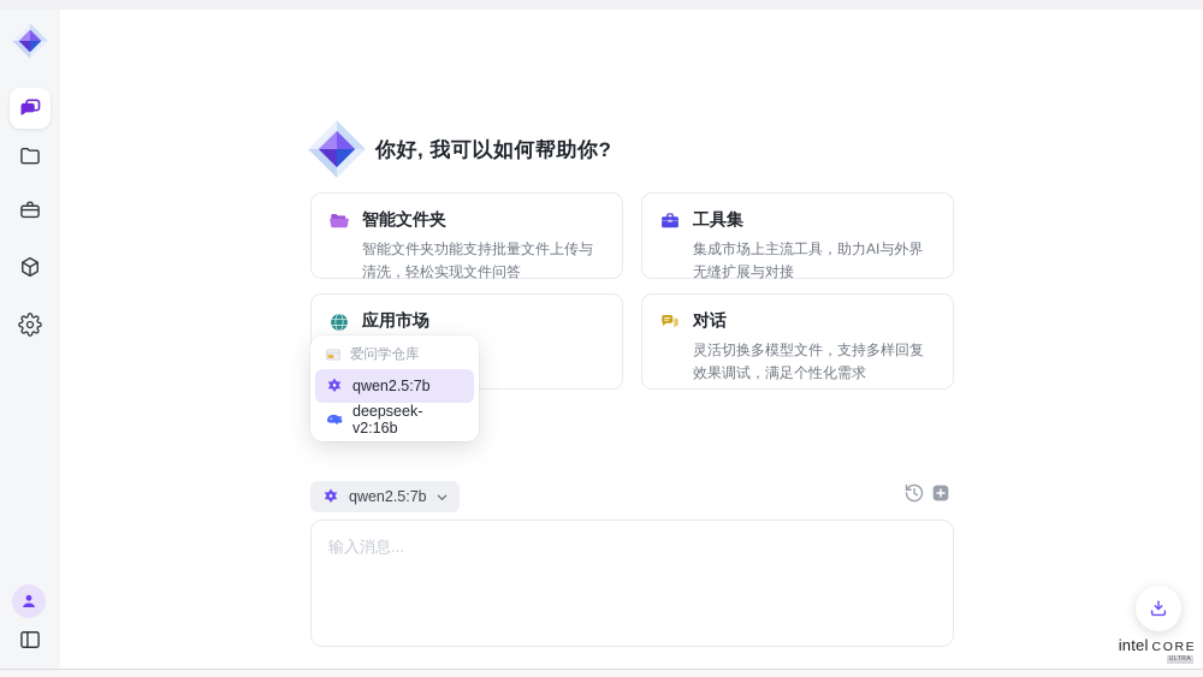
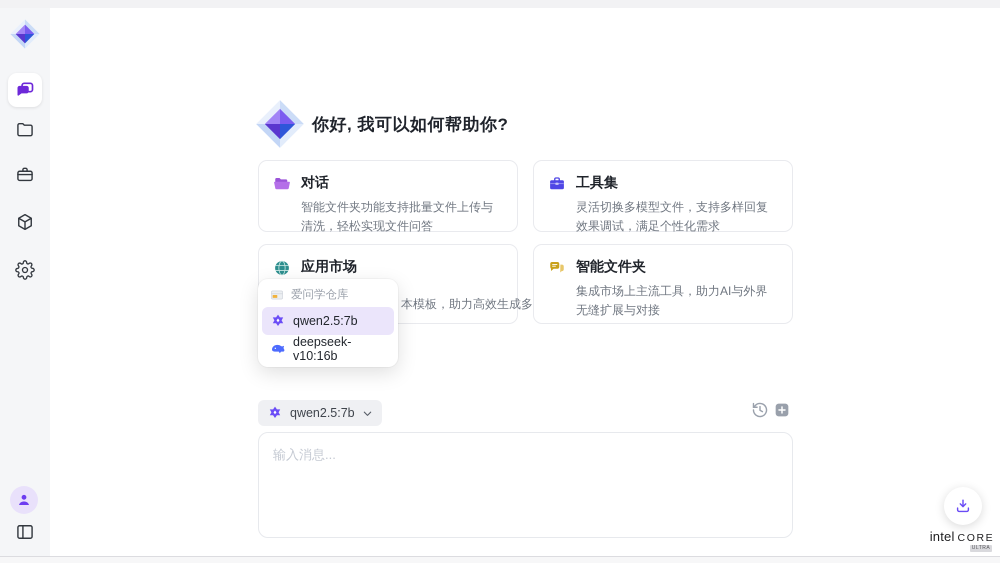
  你好, 我可以如何帮助你?
- 智能文件夹
+ 对话
  智能文件夹功能支持批量文件上传与清洗，轻松实现文件问答
  工具集
- 集成市场上主流工具，助力AI与外界无缝扩展与对接
+ 灵活切换多模型文件，支持多样回复效果调试，满足个性化需求
  应用市场
+ 本模板，助力高效生成多
- 对话
+ 智能文件夹
- 灵活切换多模型文件，支持多样回复效果调试，满足个性化需求
+ 集成市场上主流工具，助力AI与外界无缝扩展与对接
  爱问学仓库
  qwen2.5:7b
- deepseek-v2:16b
+ deepseek-v10:16b
  qwen2.5:7b
  输入消息...
  intel
  CORE
